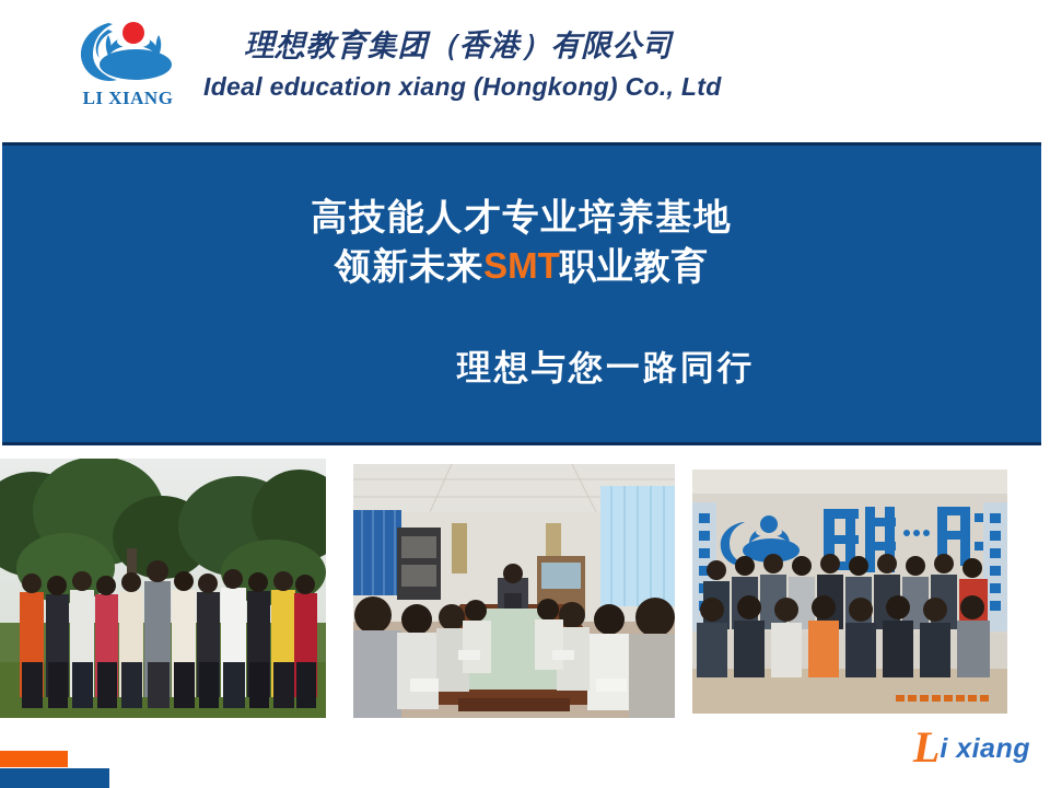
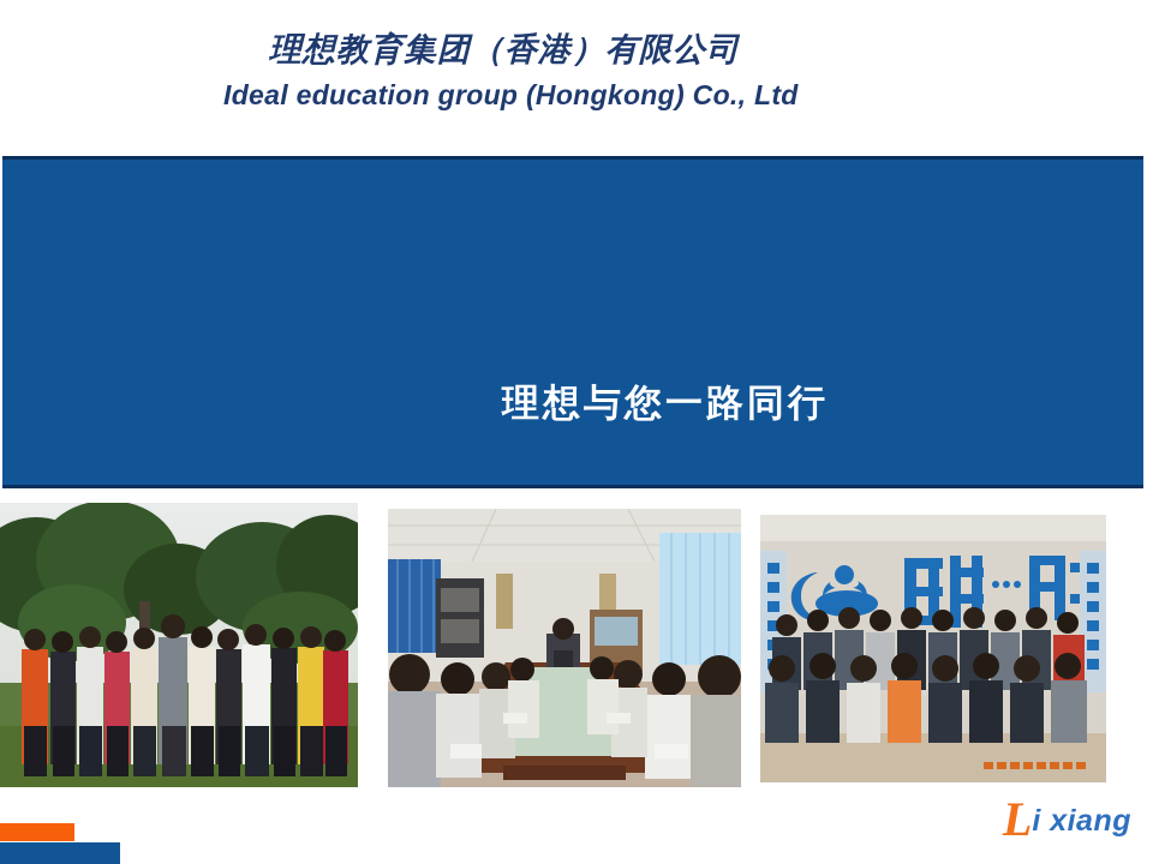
- LI XIANG
  理想教育集团（香港）有限公司
- Ideal education xiang (Hongkong) Co., Ltd
+ Ideal education group (Hongkong) Co., Ltd
- 高技能人才专业培养基地
- 领新未来SMT职业教育
  理想与您一路同行
  Li xiang
